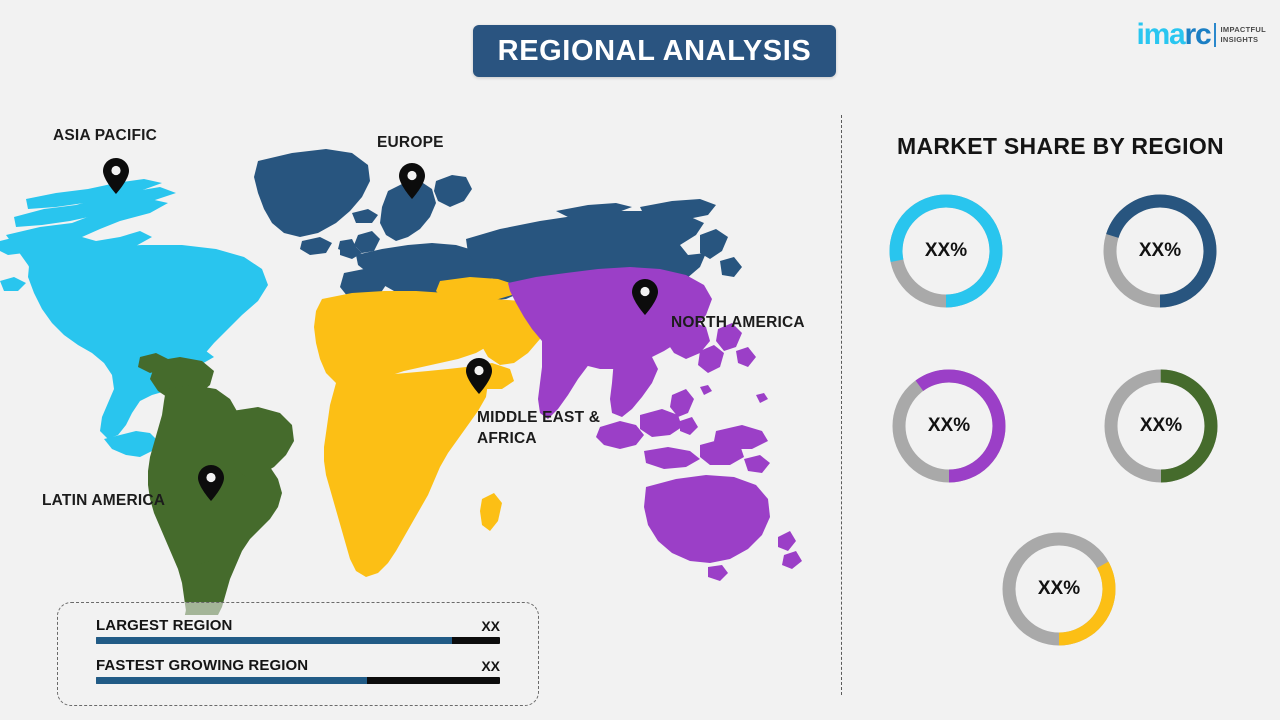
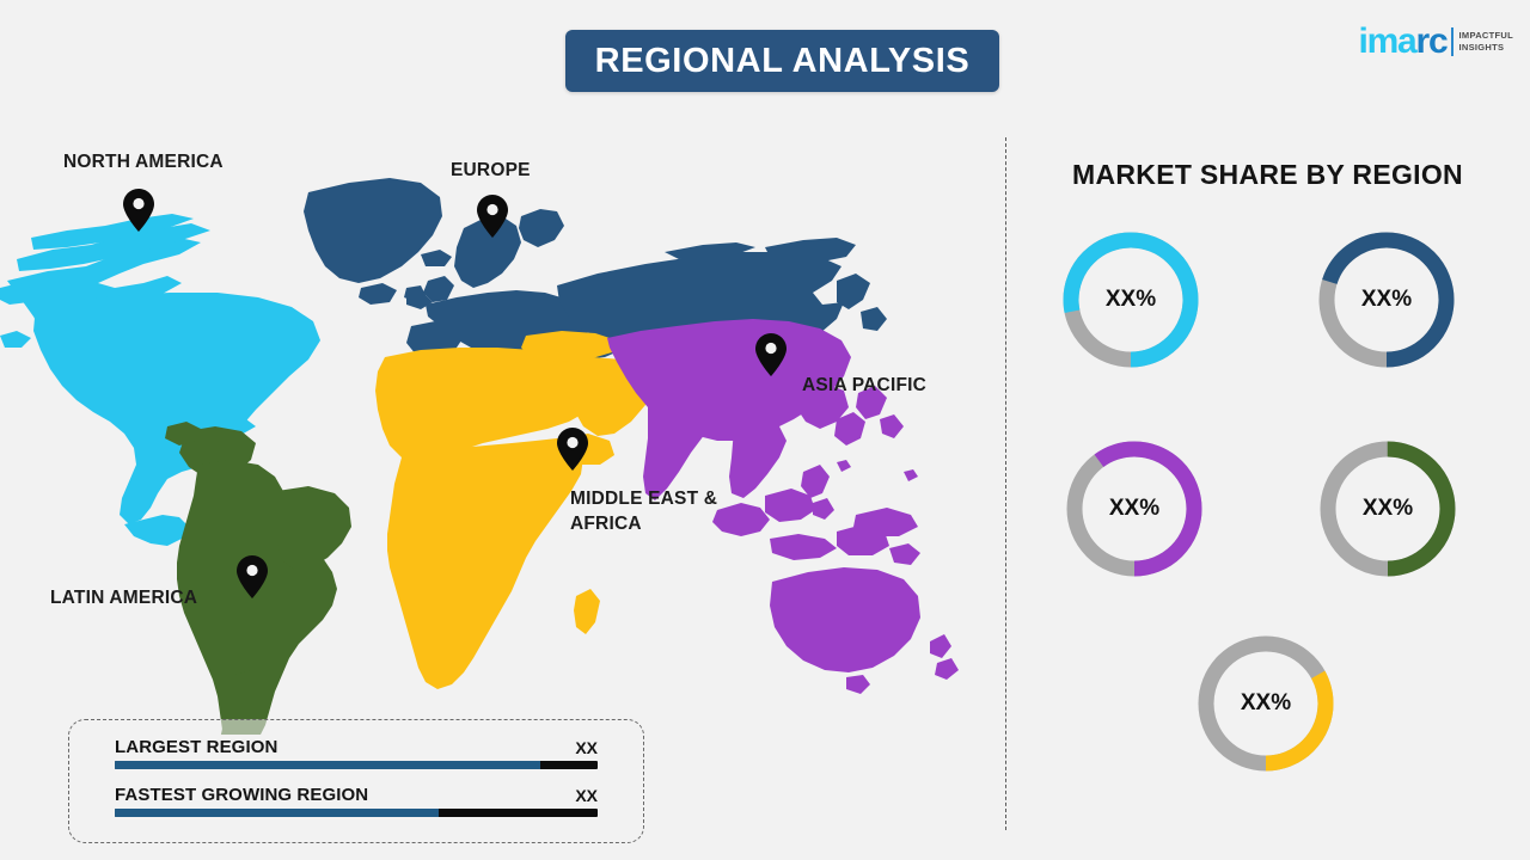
  REGIONAL ANALYSIS
  imarc
  IMPACTFUL
  INSIGHTS
- ASIA PACIFIC
+ NORTH AMERICA
  EUROPE
- NORTH AMERICA
+ ASIA PACIFIC
  MIDDLE EAST &
  AFRICA
  LATIN AMERICA
  LARGEST REGION
  XX
  FASTEST GROWING REGION
  XX
  MARKET SHARE BY REGION
  XX%
  XX%
  XX%
  XX%
  XX%
